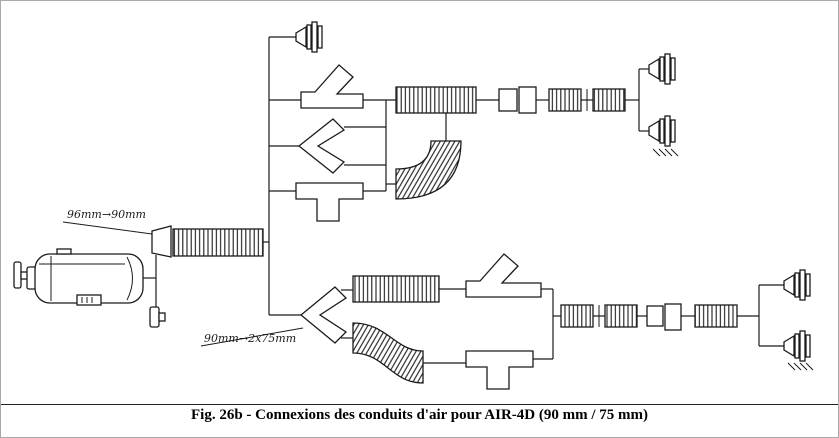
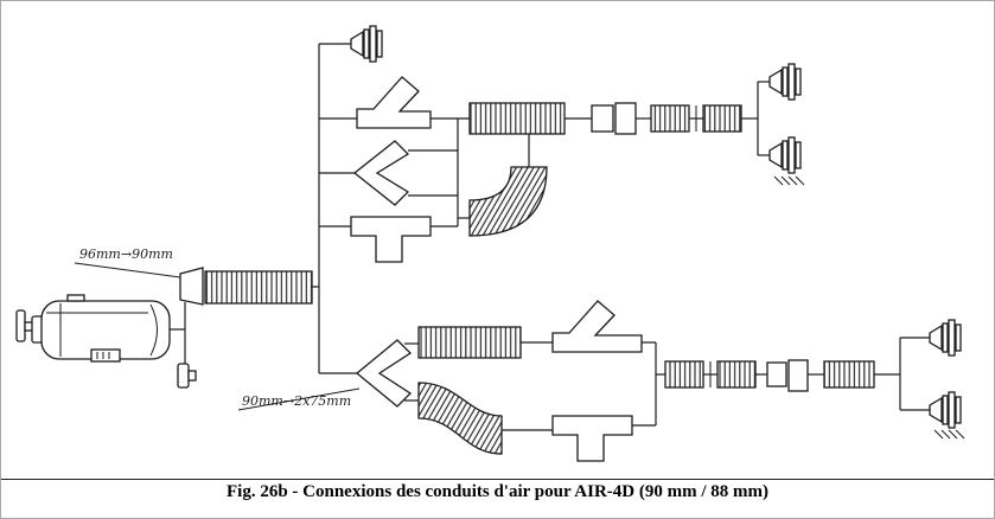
  96mm→90mm
  90mm→2x75mm
- Fig. 26b - Connexions des conduits d'air pour AIR-4D (90 mm / 75 mm)
+ Fig. 26b - Connexions des conduits d'air pour AIR-4D (90 mm / 88 mm)
